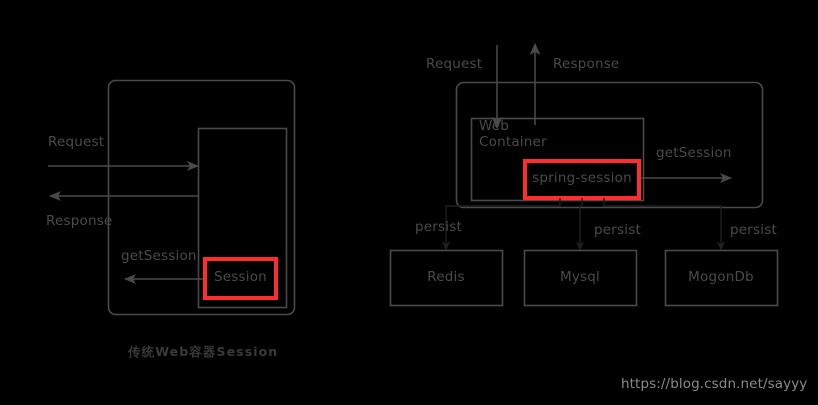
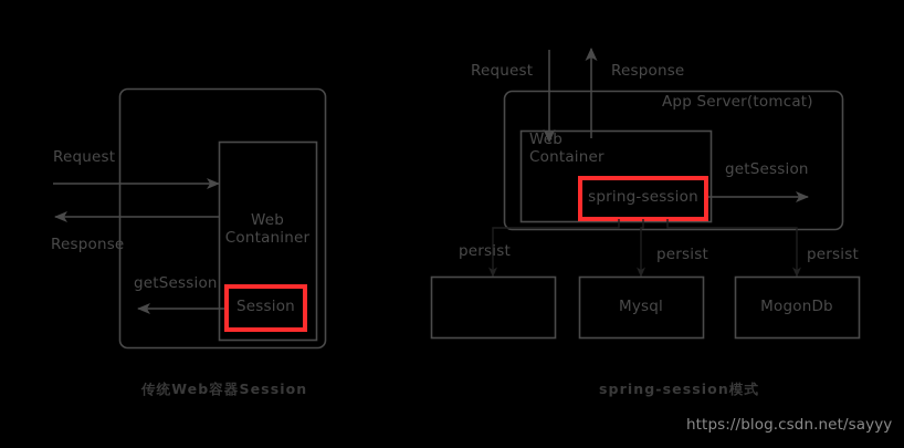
+ Web Contaniner
  Session
  Request
  Response
  getSession
  传统Web容器Session
+ App Server(tomcat)
  Web Container
  spring-session
  Request
  Response
  getSession
  persist
  persist
  persist
- Redis
  Mysql
  MogonDb
+ spring-session模式
  https://blog.csdn.net/sayyy
